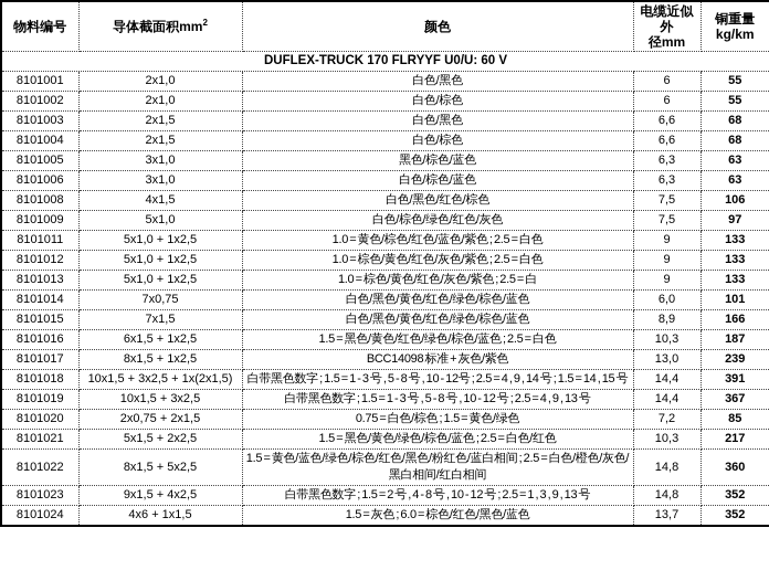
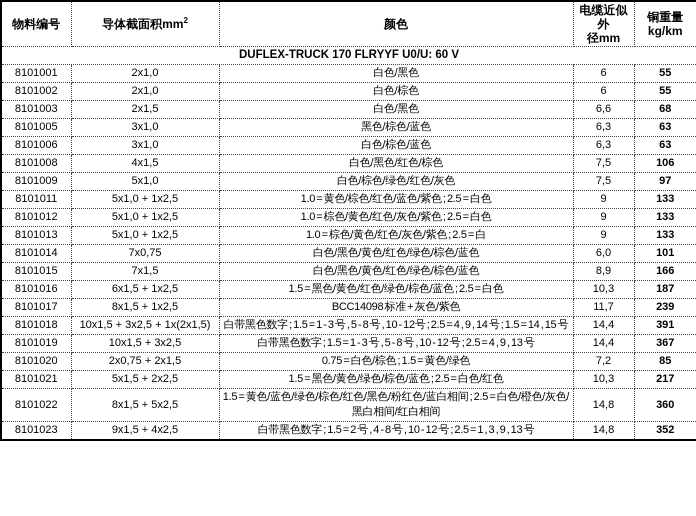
  物料编号	导体截面积mm2	颜色	电缆近似外 径mm	铜重量 kg/km
  DUFLEX-TRUCK 170 FLRYYF U0/U: 60 V
  8101001	2x1,0	白色/黑色	6	55
  8101002	2x1,0	白色/棕色	6	55
  8101003	2x1,5	白色/黑色	6,6	68
- 8101004	2x1,5	白色/棕色	6,6	68
  8101005	3x1,0	黑色/棕色/蓝色	6,3	63
  8101006	3x1,0	白色/棕色/蓝色	6,3	63
  8101008	4x1,5	白色/黑色/红色/棕色	7,5	106
  8101009	5x1,0	白色/棕色/绿色/红色/灰色	7,5	97
  8101011	5x1,0 + 1x2,5	1.0 = 黄色/棕色/红色/蓝色/紫色 ; 2.5 = 白色	9	133
  8101012	5x1,0 + 1x2,5	1.0 = 棕色/黄色/红色/灰色/紫色 ; 2.5 = 白色	9	133
  8101013	5x1,0 + 1x2,5	1.0 = 棕色/黄色/红色/灰色/紫色 ; 2.5 = 白	9	133
  8101014	7x0,75	白色/黑色/黄色/红色/绿色/棕色/蓝色	6,0	101
  8101015	7x1,5	白色/黑色/黄色/红色/绿色/棕色/蓝色	8,9	166
  8101016	6x1,5 + 1x2,5	1.5 = 黑色/黄色/红色/绿色/棕色/蓝色 ; 2.5 = 白色	10,3	187
- 8101017	8x1,5 + 1x2,5	BCC14098 标准 + 灰色/紫色	13,0	239
+ 8101017	8x1,5 + 1x2,5	BCC14098 标准 + 灰色/紫色	11,7	239
  8101018	10x1,5 + 3x2,5 + 1x(2x1,5)	白带黑色数字 ; 1.5 = 1 - 3 号 , 5 - 8 号 , 10 - 12号 ; 2.5 = 4 , 9 , 14 号 ; 1.5 = 14 , 15 号	14,4	391
  8101019	10x1,5 + 3x2,5	白带黑色数字 ; 1.5 = 1 - 3 号 , 5 - 8 号 , 10 - 12 号 ; 2.5 = 4 , 9 , 13 号	14,4	367
  8101020	2x0,75 + 2x1,5	0.75 = 白色/棕色 ; 1.5 = 黄色/绿色	7,2	85
  8101021	5x1,5 + 2x2,5	1.5 = 黑色/黄色/绿色/棕色/蓝色 ; 2.5 = 白色/红色	10,3	217
  8101022	8x1,5 + 5x2,5	1.5 = 黄色/蓝色/绿色/棕色/红色/黑色/粉红色/蓝白相间 ; 2.5 = 白色/橙色/灰色/黑白相间/红白相间	14,8	360
  8101023	9x1,5 + 4x2,5	白带黑色数字 ; 1.5 = 2 号 , 4 - 8 号 , 10 - 12 号 ; 2.5 = 1 , 3 , 9 , 13 号	14,8	352
- 8101024	4x6 + 1x1,5	1.5 = 灰色 ; 6.0 = 棕色/红色/黑色/蓝色	13,7	352
